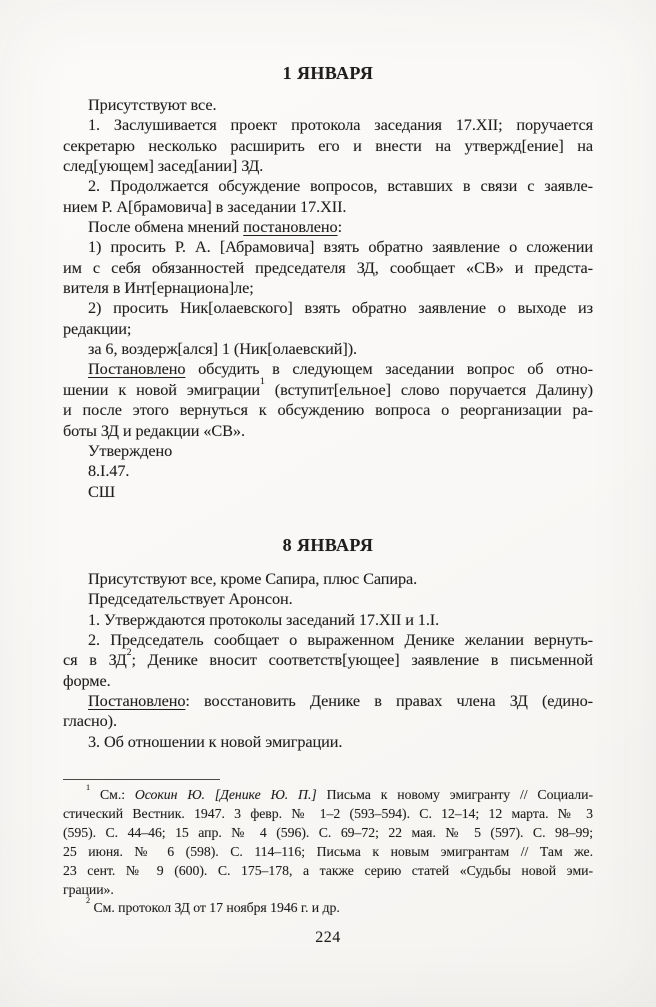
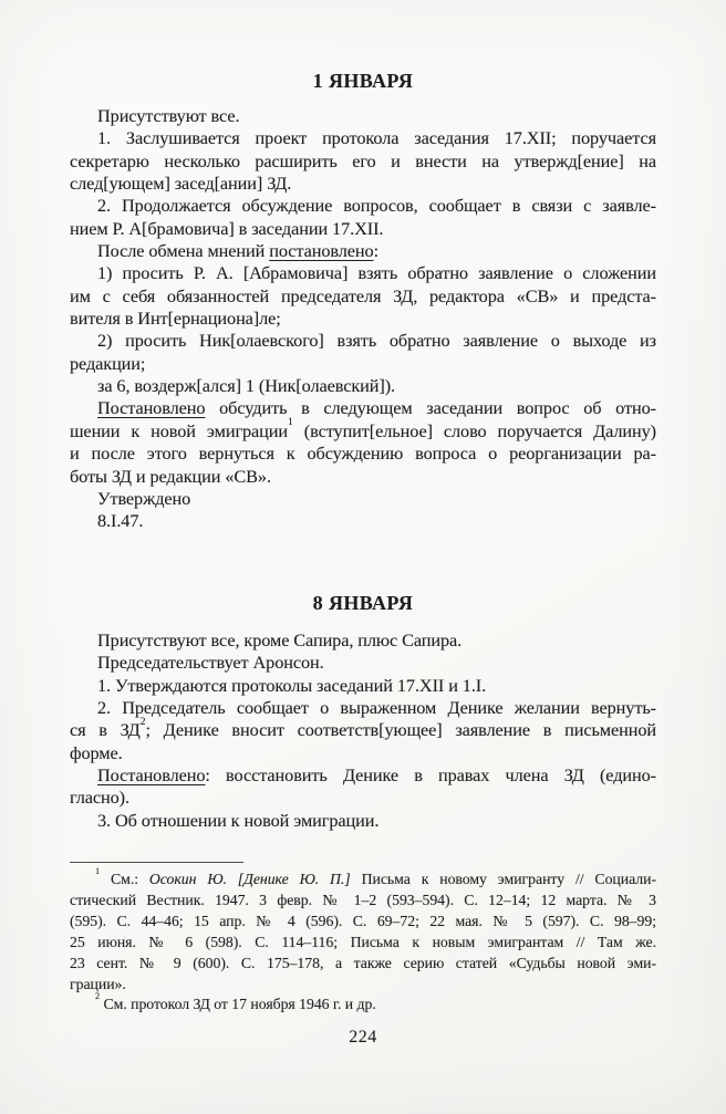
  1 ЯНВАРЯ
  Присутствуют все.
  1. Заслушивается проект протокола заседания 17.XII; поручается
  секретарю несколько расширить его и внести на утвержд[ение] на
  след[ующем] засед[ании] ЗД.
- 2. Продолжается обсуждение вопросов, вставших в связи с заявле-
+ 2. Продолжается обсуждение вопросов, сообщает в связи с заявле-
  нием Р. А[брамовича] в заседании 17.XII.
  После обмена мнений постановлено:
  1) просить Р. А. [Абрамовича] взять обратно заявление о сложении
- им с себя обязанностей председателя ЗД, сообщает «СВ» и предста-
+ им с себя обязанностей председателя ЗД, редактора «СВ» и предста-
  вителя в Инт[ернациона]ле;
  2) просить Ник[олаевского] взять обратно заявление о выходе из
  редакции;
  за 6, воздерж[ался] 1 (Ник[олаевский]).
  Постановлено обсудить в следующем заседании вопрос об отно-
  шении к новой эмиграции1 (вступит[ельное] слово поручается Далину)
  и после этого вернуться к обсуждению вопроса о реорганизации ра-
  боты ЗД и редакции «СВ».
  Утверждено
  8.I.47.
- СШ
  8 ЯНВАРЯ
  Присутствуют все, кроме Сапира, плюс Сапира.
  Председательствует Аронсон.
  1. Утверждаются протоколы заседаний 17.XII и 1.I.
  2. Председатель сообщает о выраженном Денике желании вернуть-
  ся в ЗД2; Денике вносит соответств[ующее] заявление в письменной
  форме.
  Постановлено: восстановить Денике в правах члена ЗД (едино-
  гласно).
  3. Об отношении к новой эмиграции.
  1 См.: Осокин Ю. [Денике Ю. П.] Письма к новому эмигранту // Социали-
  стический Вестник. 1947. 3 февр. № 1–2 (593–594). С. 12–14; 12 марта. № 3
  (595). С. 44–46; 15 апр. № 4 (596). С. 69–72; 22 мая. № 5 (597). С. 98–99;
  25 июня. № 6 (598). С. 114–116; Письма к новым эмигрантам // Там же.
  23 сент. № 9 (600). С. 175–178, а также серию статей «Судьбы новой эми-
  грации».
  2 См. протокол ЗД от 17 ноября 1946 г. и др.
  224
